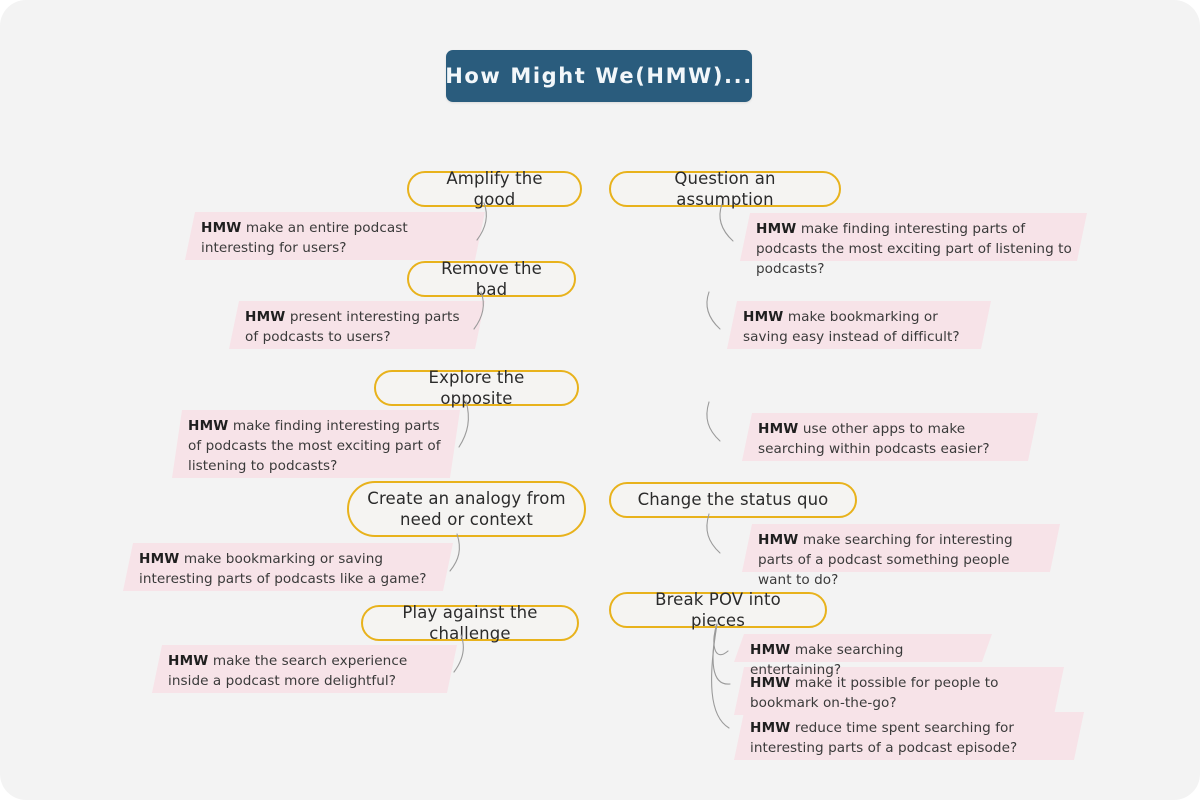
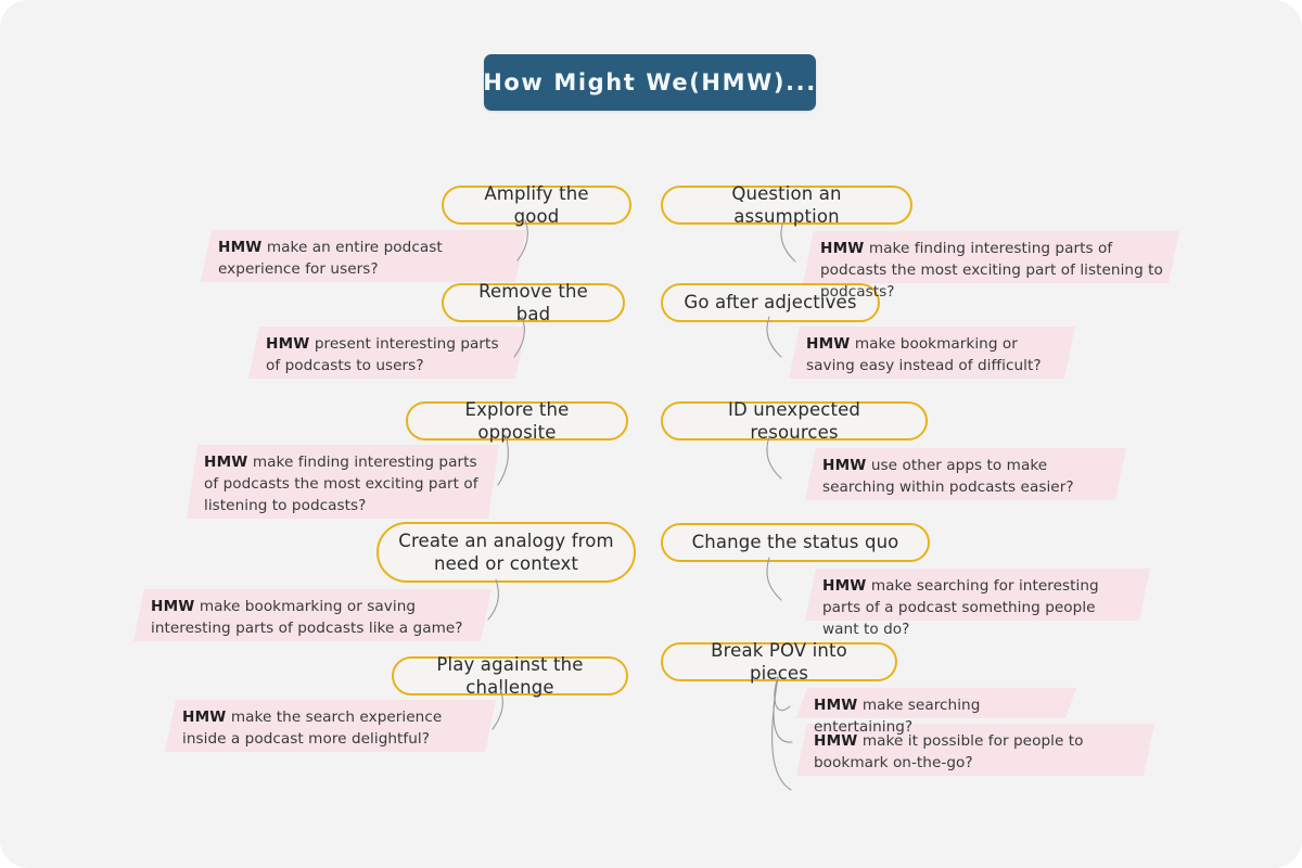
  How Might We(HMW)...
  Amplify the good
- HMW make an entire podcast interesting for users?
+ HMW make an entire podcast experience for users?
  Remove the bad
  HMW present interesting parts of podcasts to users?
  Explore the opposite
  HMW make finding interesting parts of podcasts the most exciting part of listening to podcasts?
  Create an analogy from need or context
  HMW make bookmarking or saving interesting parts of podcasts like a game?
  Play against the challenge
  HMW make the search experience inside a podcast more delightful?
  Question an assumption
  HMW make finding interesting parts of podcasts the most exciting part of listening to podcasts?
+ Go after adjectives
  HMW make bookmarking or saving easy instead of difficult?
+ ID unexpected resources
  HMW use other apps to make searching within podcasts easier?
  Change the status quo
  HMW make searching for interesting parts of a podcast something people want to do?
  Break POV into pieces
  HMW make searching entertaining?
  HMW make it possible for people to bookmark on-the-go?
- HMW reduce time spent searching for interesting parts of a podcast episode?
